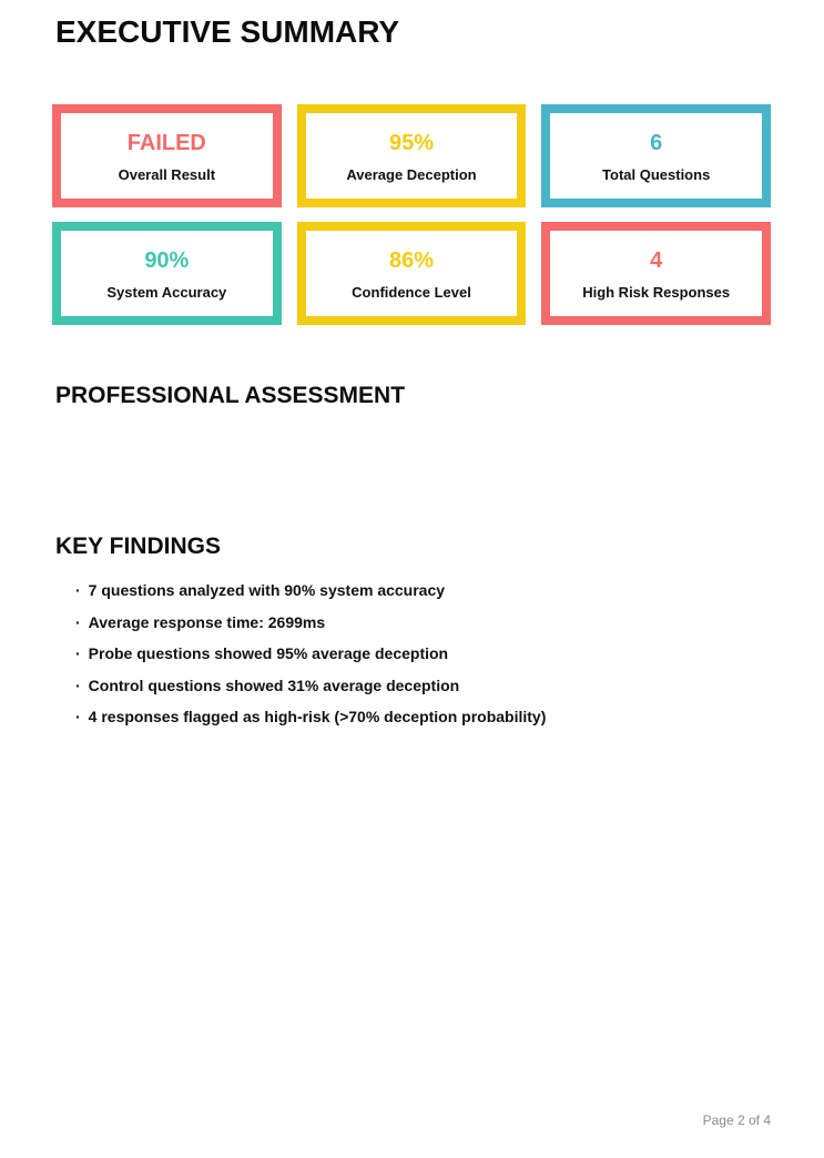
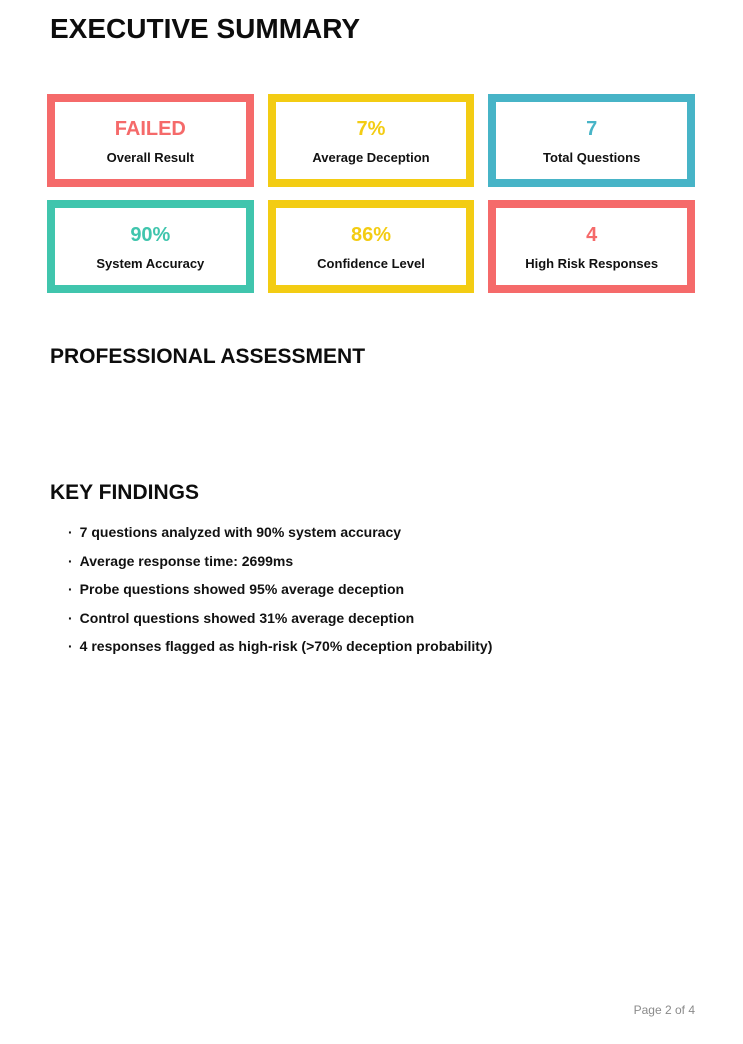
  EXECUTIVE SUMMARY
  FAILED
  Overall Result
- 95%
+ 7%
  Average Deception
- 6
+ 7
  Total Questions
  90%
  System Accuracy
  86%
  Confidence Level
  4
  High Risk Responses
  PROFESSIONAL ASSESSMENT
  KEY FINDINGS
  7 questions analyzed with 90% system accuracy
  Average response time: 2699ms
  Probe questions showed 95% average deception
  Control questions showed 31% average deception
  4 responses flagged as high-risk (>70% deception probability)
  Page 2 of 4
